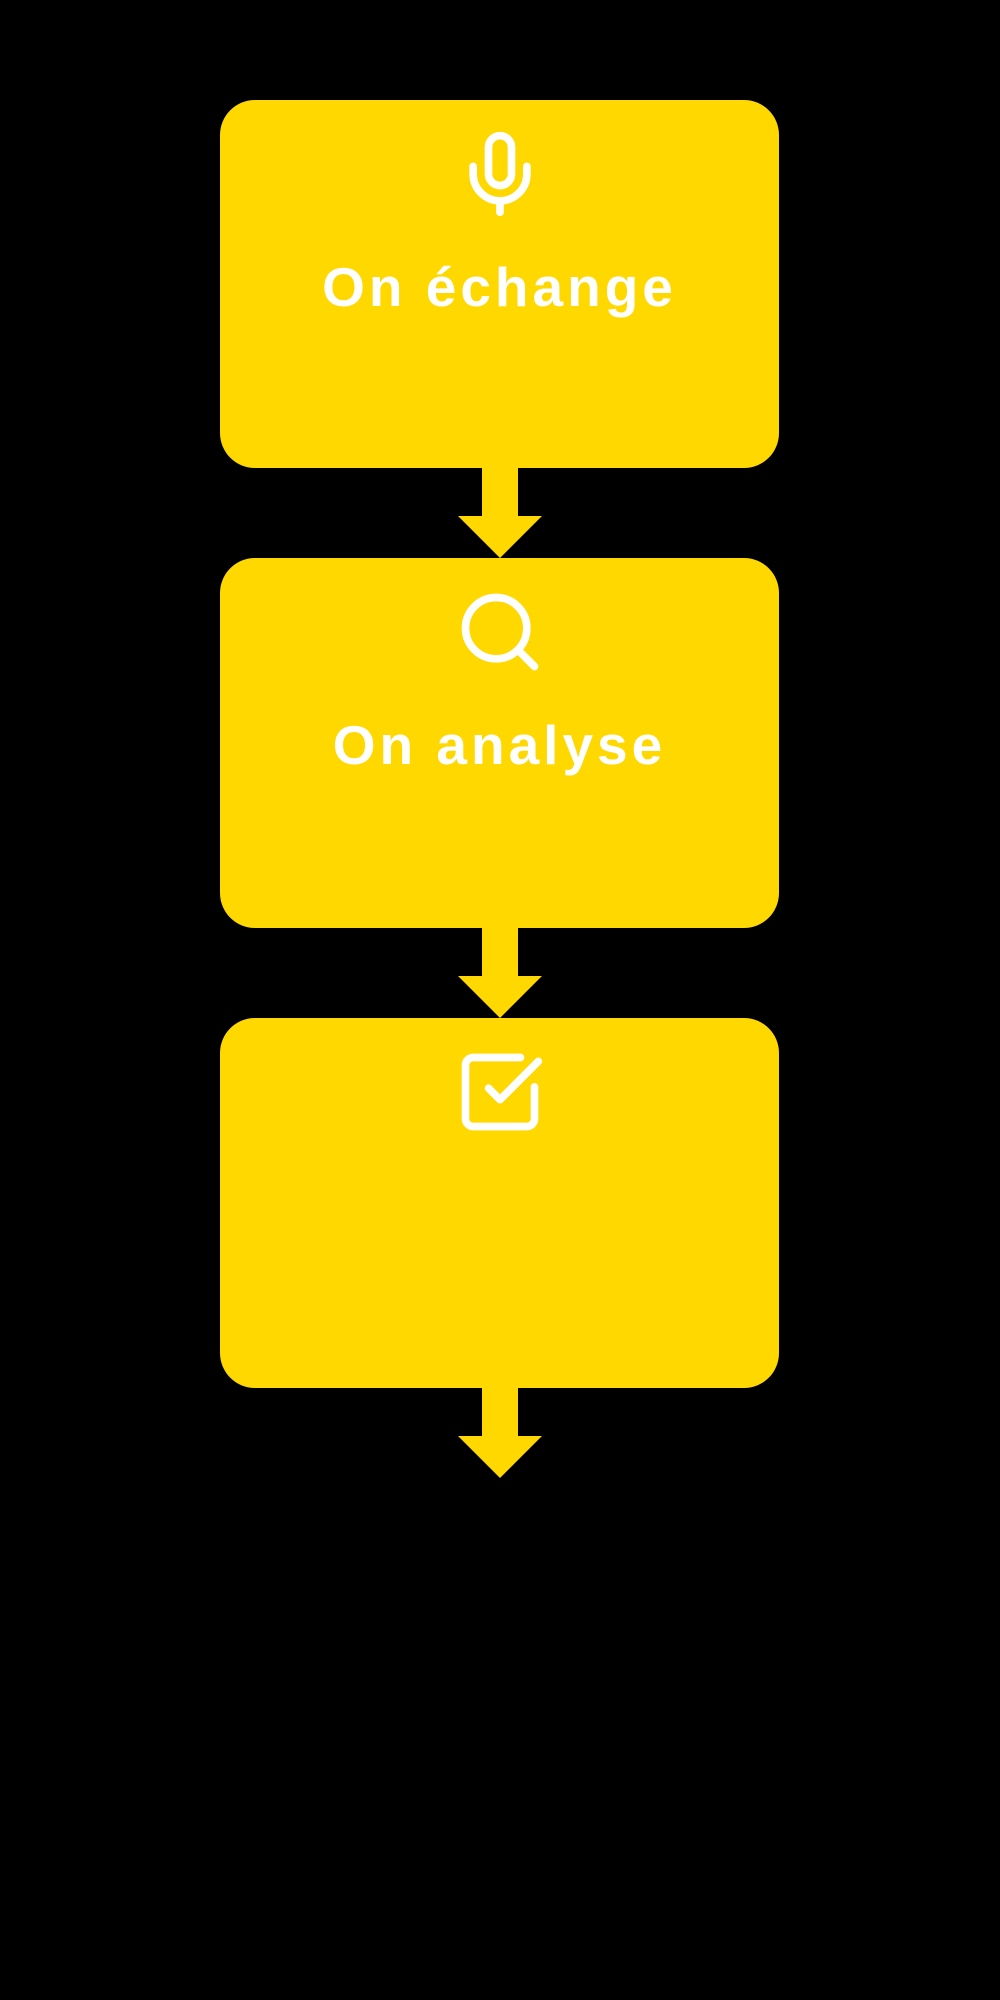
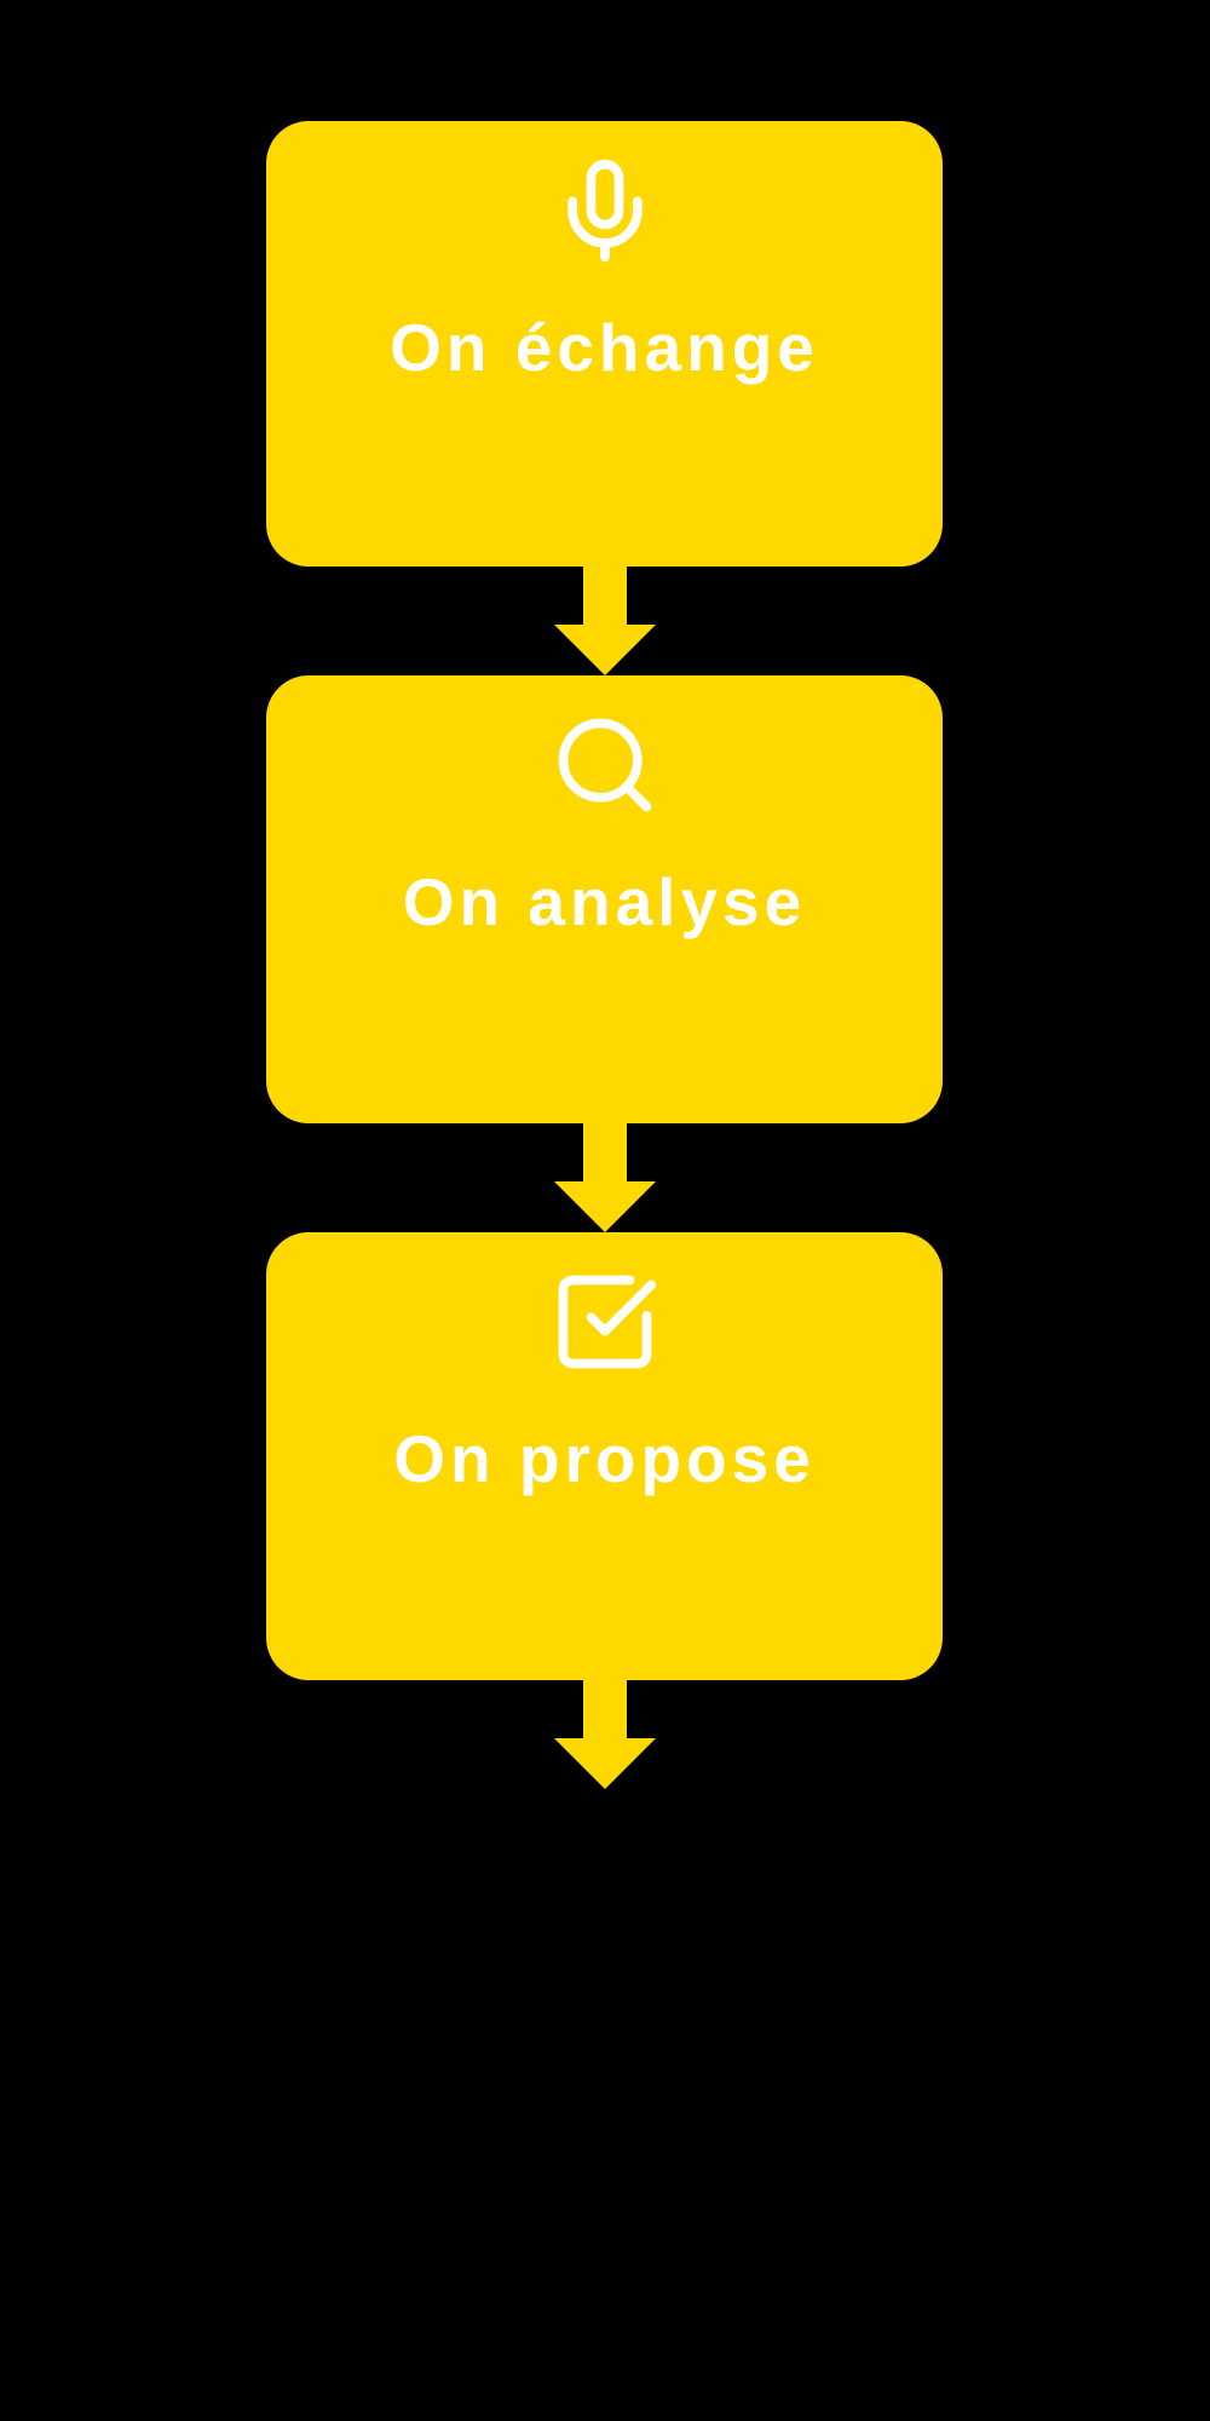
  On échange
  On analyse
+ On propose
